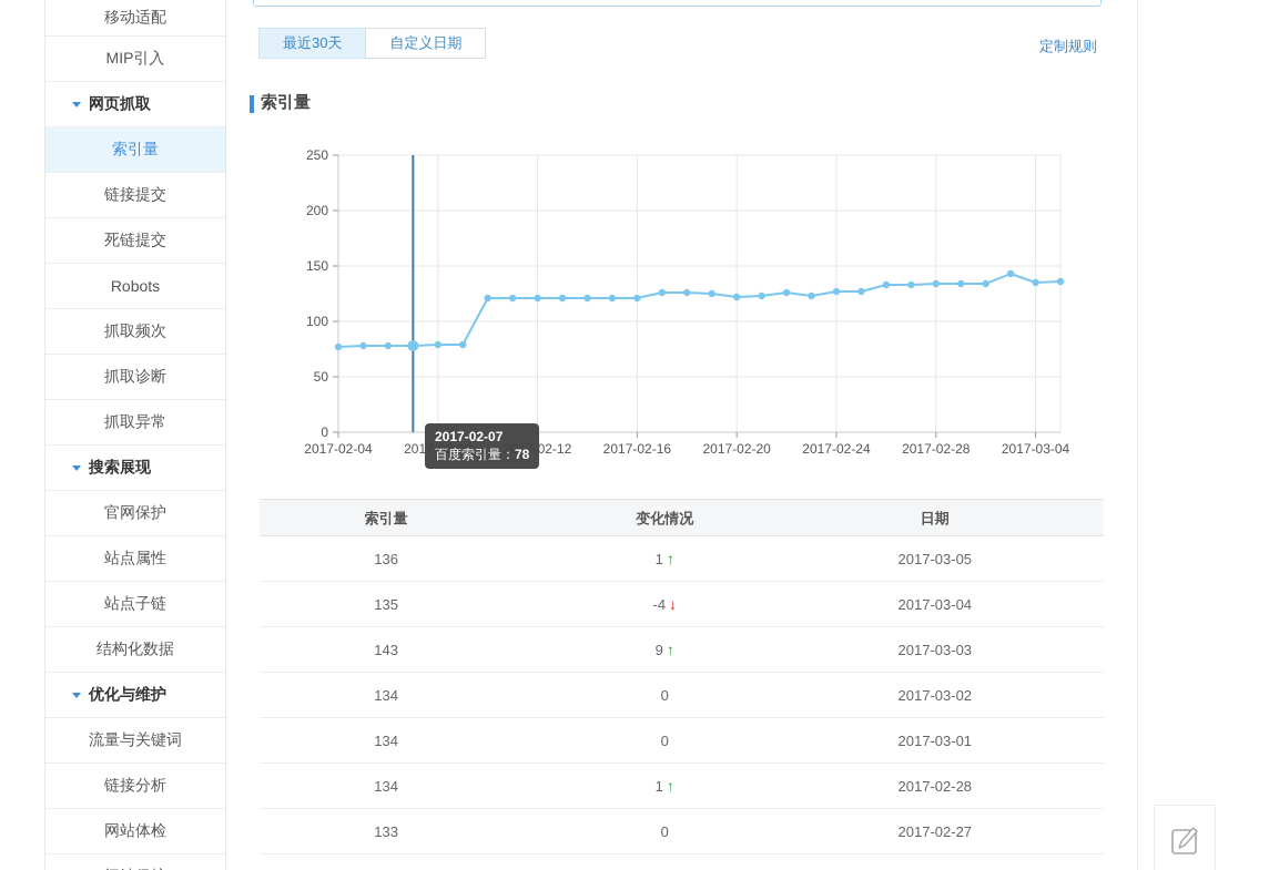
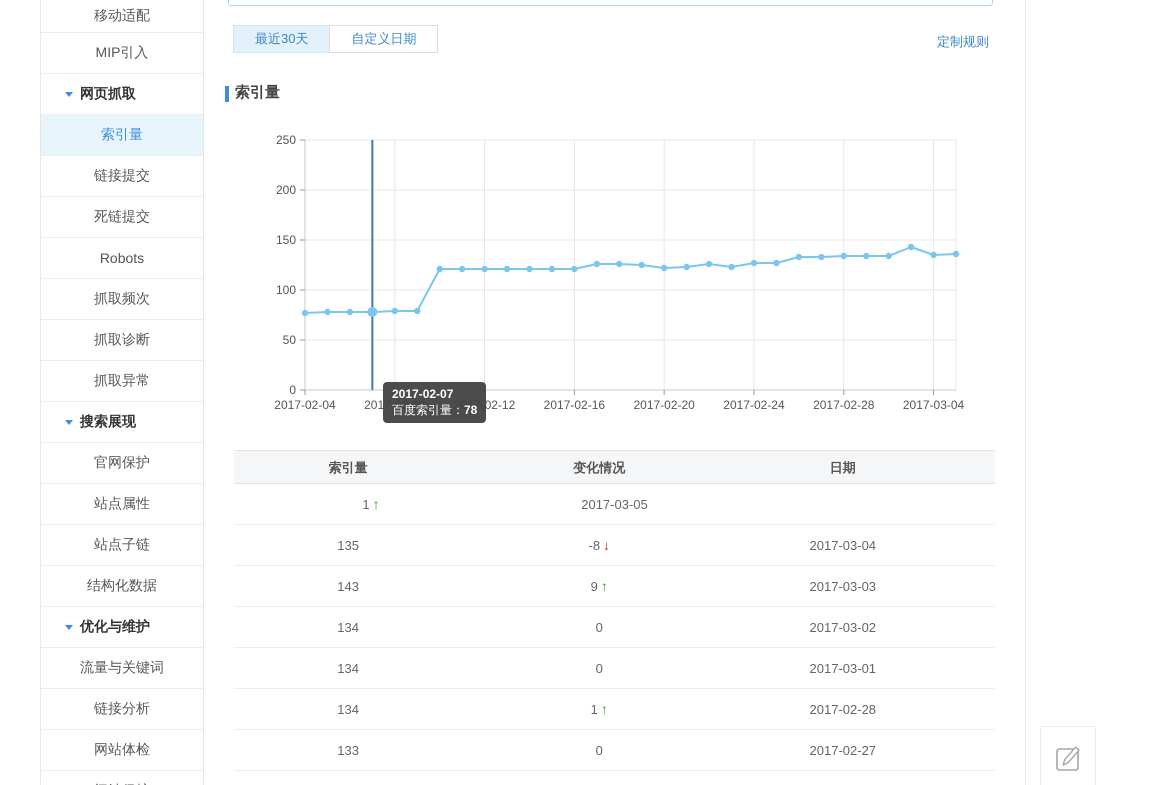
  移动适配
  MIP引入
  网页抓取
  索引量
  链接提交
  死链提交
  Robots
  抓取频次
  抓取诊断
  抓取异常
  搜索展现
  官网保护
  站点属性
  站点子链
  结构化数据
  优化与维护
  流量与关键词
  链接分析
  网站体检
  最近30天
  自定义日期
  定制规则
  索引量
  0
  50
  100
  150
  200
  250
  2017-02-04
  2017-02-16
  2017-02-20
  2017-02-24
  2017-02-28
  2017-03-04
  2017-02-07
  百度索引量：78
  索引量
  变化情况
  日期
- 136
  1 ↑
  2017-03-05
  135
- -4 ↓
+ -8 ↓
  2017-03-04
  143
  9 ↑
  2017-03-03
  134
  0
  2017-03-02
  134
  0
  2017-03-01
  134
  1 ↑
  2017-02-28
  133
  0
  2017-02-27
